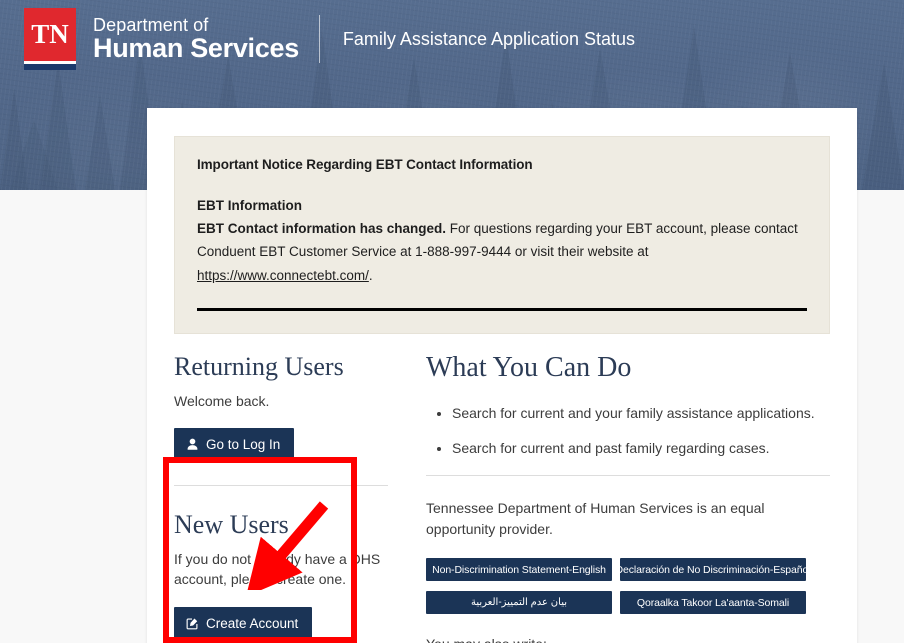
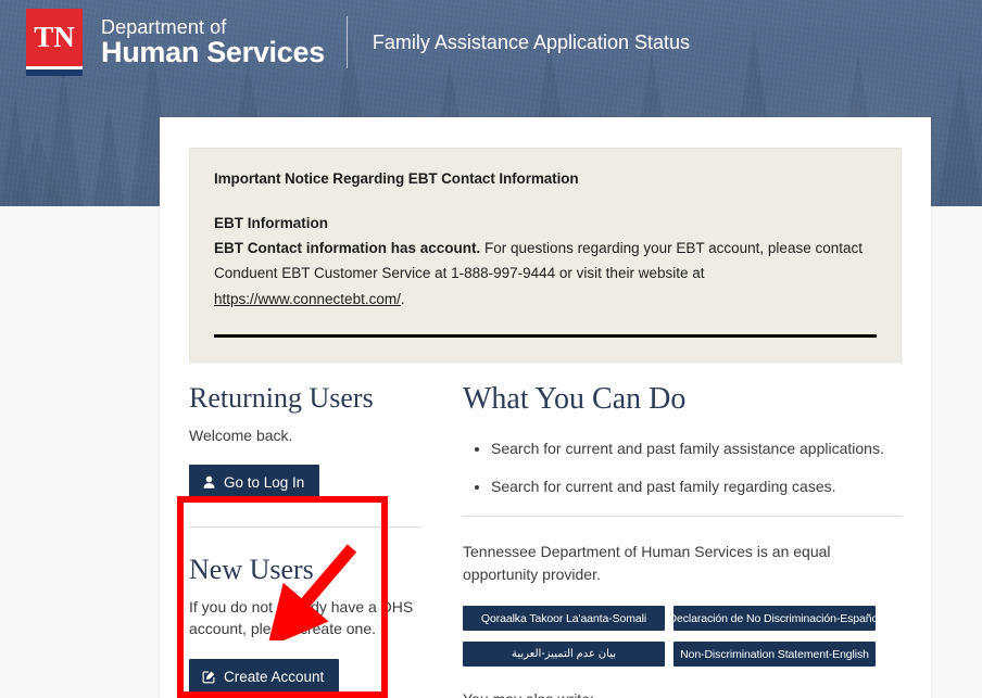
  TN
  Department of
  Human Services
  Family Assistance Application Status
  Important Notice Regarding EBT Contact Information
  EBT Information
- EBT Contact information has changed. For questions regarding your EBT account, please contact Conduent EBT Customer Service at 1-888-997-9444 or visit their website at https://www.connectebt.com/.
+ EBT Contact information has account. For questions regarding your EBT account, please contact Conduent EBT Customer Service at 1-888-997-9444 or visit their website at https://www.connectebt.com/.
  Returning Users
  Welcome back.
  Go to Log In
  New Users
  If you do not alrdy have a DHS account, please create one.
  Create Account
  What You Can Do
- Search for current and your family assistance applications.
+ Search for current and past family assistance applications.
  Search for current and past family regarding cases.
  Tennessee Department of Human Services is an equal opportunity provider.
- Non-Discrimination Statement-English
+ Qoraalka Takoor La'aanta-Somali
  Declaración de No Discriminación-Españo
  بيان عدم التمييز-العربية
- Qoraalka Takoor La'aanta-Somali
+ Non-Discrimination Statement-English
